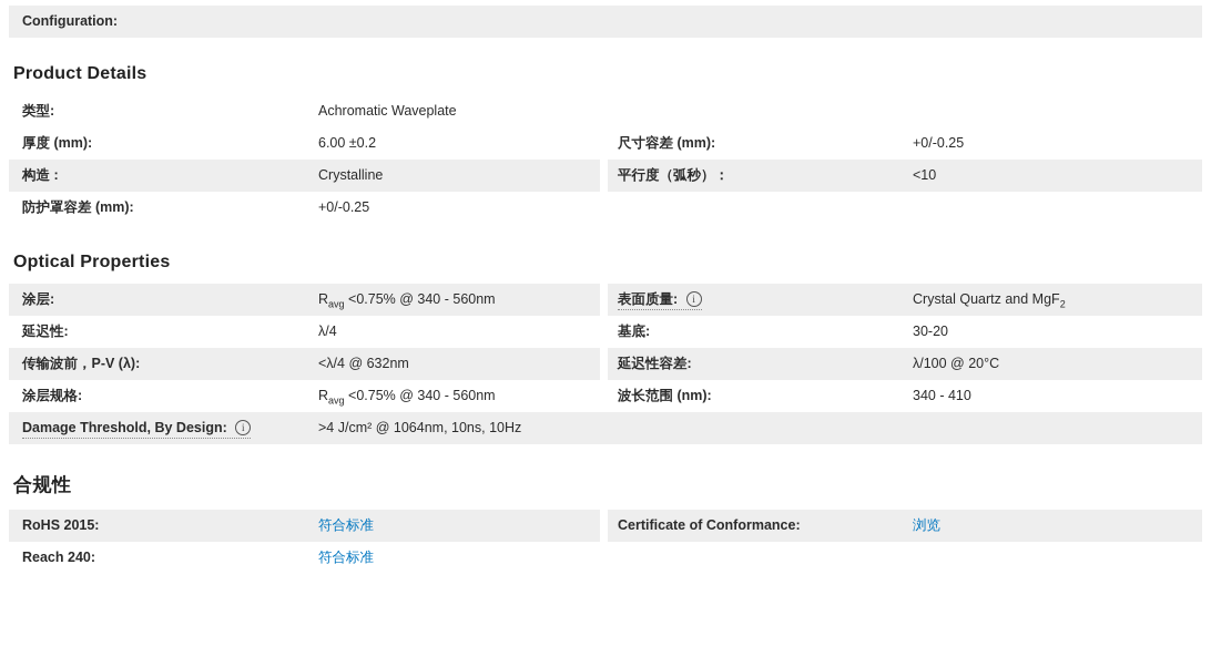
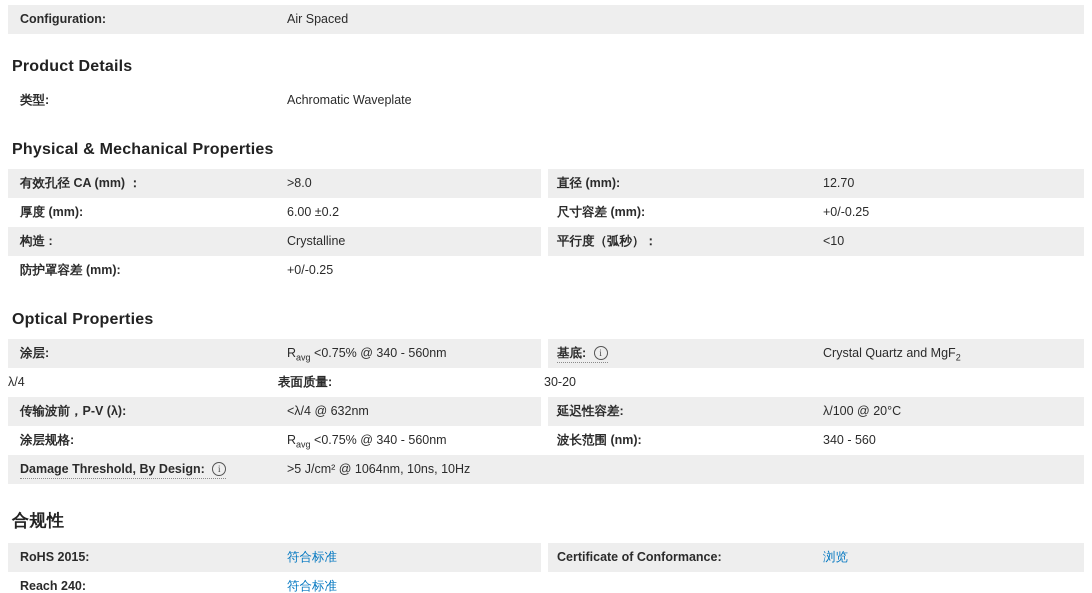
  Configuration:
+ Air Spaced
  Product Details
  类型:
  Achromatic Waveplate
+ Physical & Mechanical Properties
+ 有效孔径 CA (mm) ：
+ >8.0
+ 直径 (mm):
+ 12.70
  厚度 (mm):
  6.00 ±0.2
  尺寸容差 (mm):
  +0/-0.25
  构造 :
  Crystalline
  平行度（弧秒）：
  <10
  防护罩容差 (mm):
  +0/-0.25
  Optical Properties
  涂层:
  Ravg <0.75% @ 340 - 560nm
- 表面质量: i
+ 基底: i
  Crystal Quartz and MgF2
- 延迟性:
  λ/4
- 基底:
+ 表面质量:
  30-20
  传输波前，P-V (λ):
  <λ/4 @ 632nm
  延迟性容差:
  λ/100 @ 20°C
  涂层规格:
  Ravg <0.75% @ 340 - 560nm
  波长范围 (nm):
- 340 - 410
+ 340 - 560
  Damage Threshold, By Design: i
- >4 J/cm² @ 1064nm, 10ns, 10Hz
+ >5 J/cm² @ 1064nm, 10ns, 10Hz
  合规性
  RoHS 2015:
  符合标准
  Certificate of Conformance:
  浏览
  Reach 240:
  符合标准
